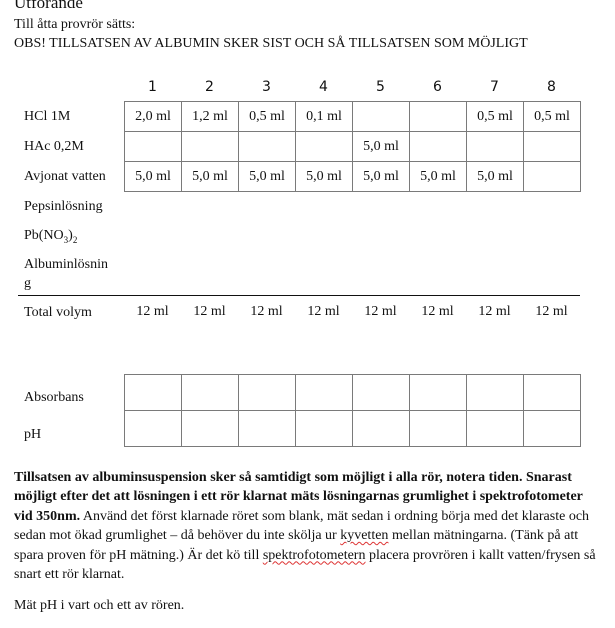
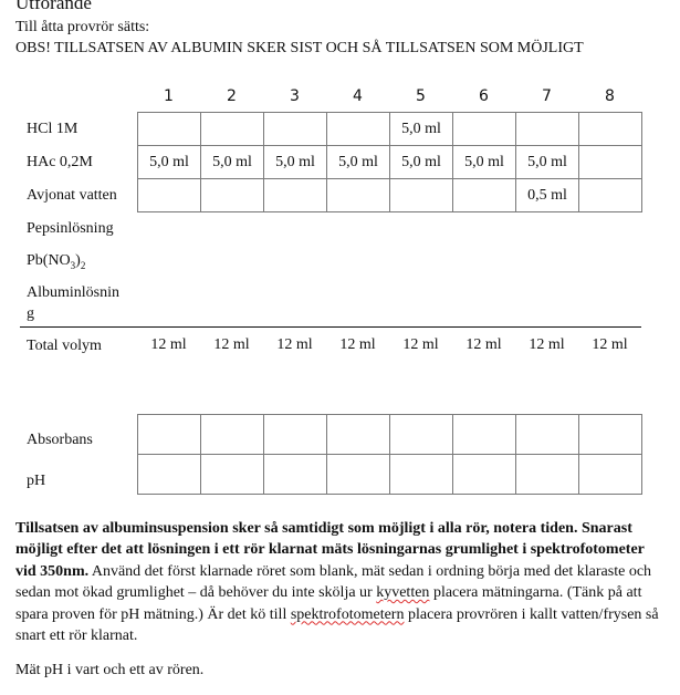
  Utförande
  Till åtta provrör sätts:
  OBS! TILLSATSEN AV ALBUMIN SKER SIST OCH SÅ TILLSATSEN SOM MÖJLIGT
  1
  2
  3
  4
  5
  6
  7
  8
  HCl 1M
  HAc 0,2M
  Avjonat vatten
  Pepsinlösning
  Pb(NO3)2
  Albuminlösnin
  g
- 2,0 ml	1,2 ml	0,5 ml	0,1 ml			0,5 ml	0,5 ml
  				5,0 ml
  5,0 ml	5,0 ml	5,0 ml	5,0 ml	5,0 ml	5,0 ml	5,0 ml
+ 						0,5 ml
  Total volym
  12 ml
  12 ml
  12 ml
  12 ml
  12 ml
  12 ml
  12 ml
  12 ml
  Absorbans
  pH
- Tillsatsen av albuminsuspension sker så samtidigt som möjligt i alla rör, notera tiden. Snarast möjligt efter det att lösningen i ett rör klarnat mäts lösningarnas grumlighet i spektrofotometer vid 350nm. Använd det först klarnade röret som blank, mät sedan i ordning börja med det klaraste och sedan mot ökad grumlighet – då behöver du inte skölja ur kyvetten mellan mätningarna. (Tänk på att spara proven för pH mätning.) Är det kö till spektrofotometern placera provrören i kallt vatten/frysen så snart ett rör klarnat.
+ Tillsatsen av albuminsuspension sker så samtidigt som möjligt i alla rör, notera tiden. Snarast möjligt efter det att lösningen i ett rör klarnat mäts lösningarnas grumlighet i spektrofotometer vid 350nm. Använd det först klarnade röret som blank, mät sedan i ordning börja med det klaraste och sedan mot ökad grumlighet – då behöver du inte skölja ur kyvetten placera mätningarna. (Tänk på att spara proven för pH mätning.) Är det kö till spektrofotometern placera provrören i kallt vatten/frysen så snart ett rör klarnat.
  Mät pH i vart och ett av rören.
